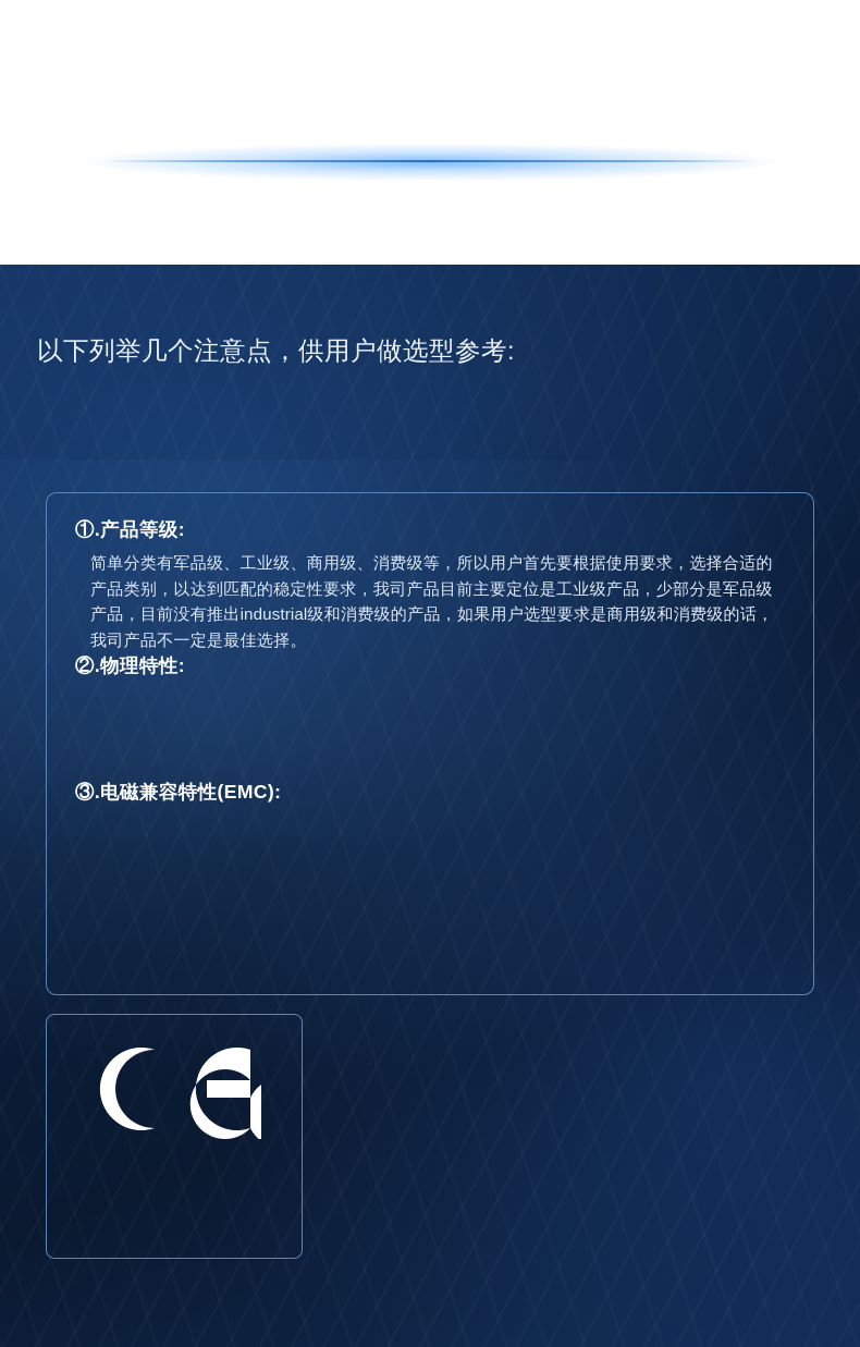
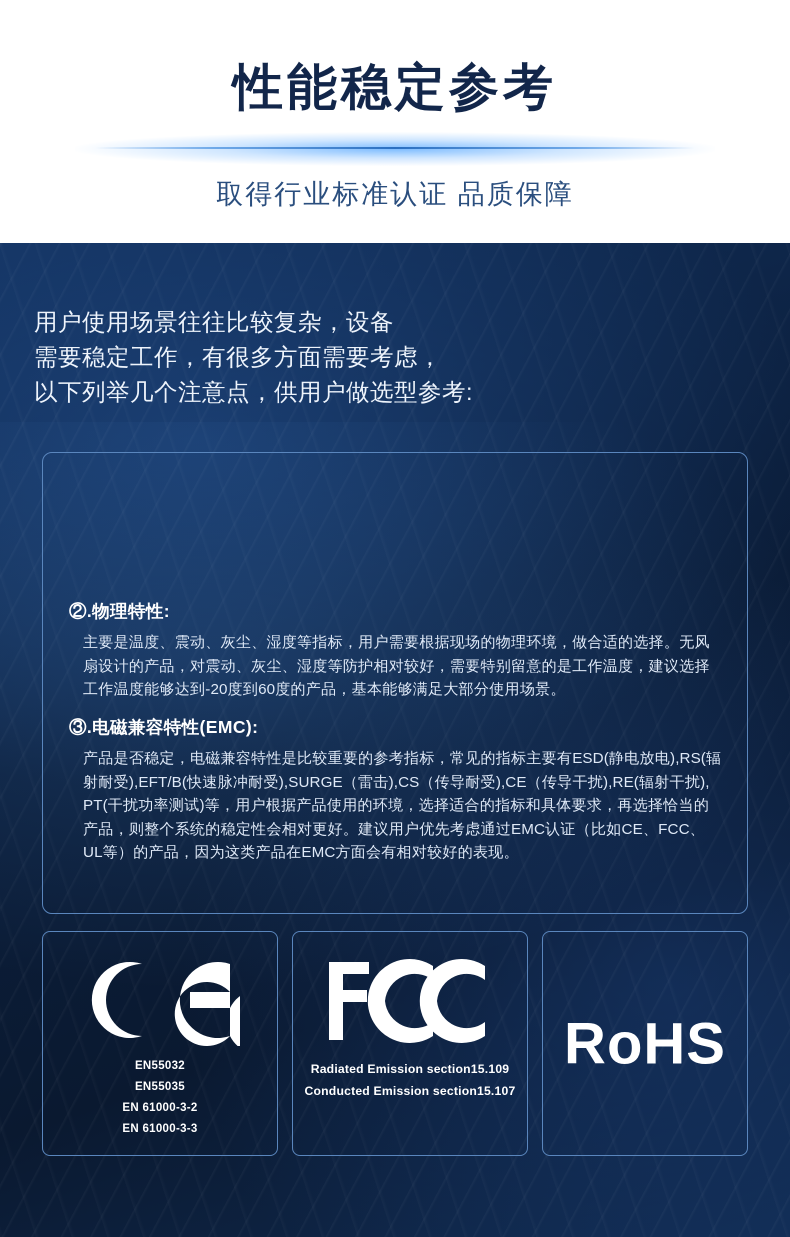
+ 性能稳定参考
+ 取得行业标准认证 品质保障
+ 用户使用场景往往比较复杂，设备
+ 需要稳定工作，有很多方面需要考虑，
  以下列举几个注意点，供用户做选型参考:
- ①.产品等级:
- 简单分类有军品级、工业级、商用级、消费级等，所以用户首先要根据使用要求，选择合适的产品类别，以达到匹配的稳定性要求，我司产品目前主要定位是工业级产品，少部分是军品级产品，目前没有推出industrial级和消费级的产品，如果用户选型要求是商用级和消费级的话，我司产品不一定是最佳选择。
  ②.物理特性:
+ 主要是温度、震动、灰尘、湿度等指标，用户需要根据现场的物理环境，做合适的选择。无风扇设计的产品，对震动、灰尘、湿度等防护相对较好，需要特别留意的是工作温度，建议选择工作温度能够达到-20度到60度的产品，基本能够满足大部分使用场景。
  ③.电磁兼容特性(EMC):
+ 产品是否稳定，电磁兼容特性是比较重要的参考指标，常见的指标主要有ESD(静电放电),RS(辐射耐受),EFT/B(快速脉冲耐受),SURGE（雷击),CS（传导耐受),CE（传导干扰),RE(辐射干扰), PT(干扰功率测试)等，用户根据产品使用的环境，选择适合的指标和具体要求，再选择恰当的产品，则整个系统的稳定性会相对更好。建议用户优先考虑通过EMC认证（比如CE、FCC、UL等）的产品，因为这类产品在EMC方面会有相对较好的表现。
+ EN55032
+ EN55035
+ EN 61000-3-2
+ EN 61000-3-3
+ Radiated Emission section15.109
+ Conducted Emission section15.107
+ RoHS
